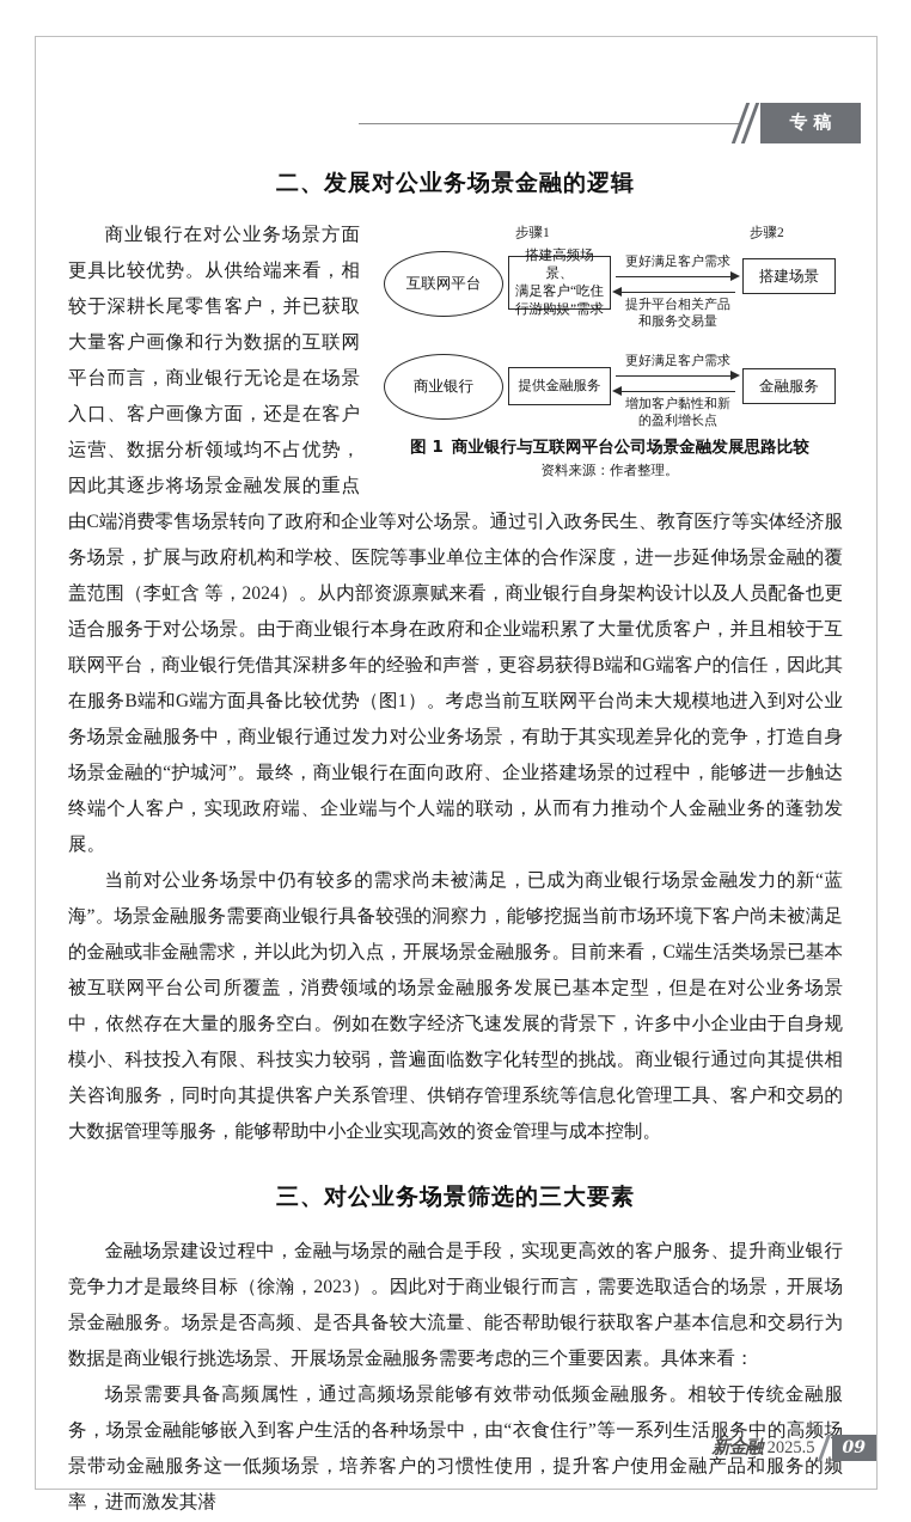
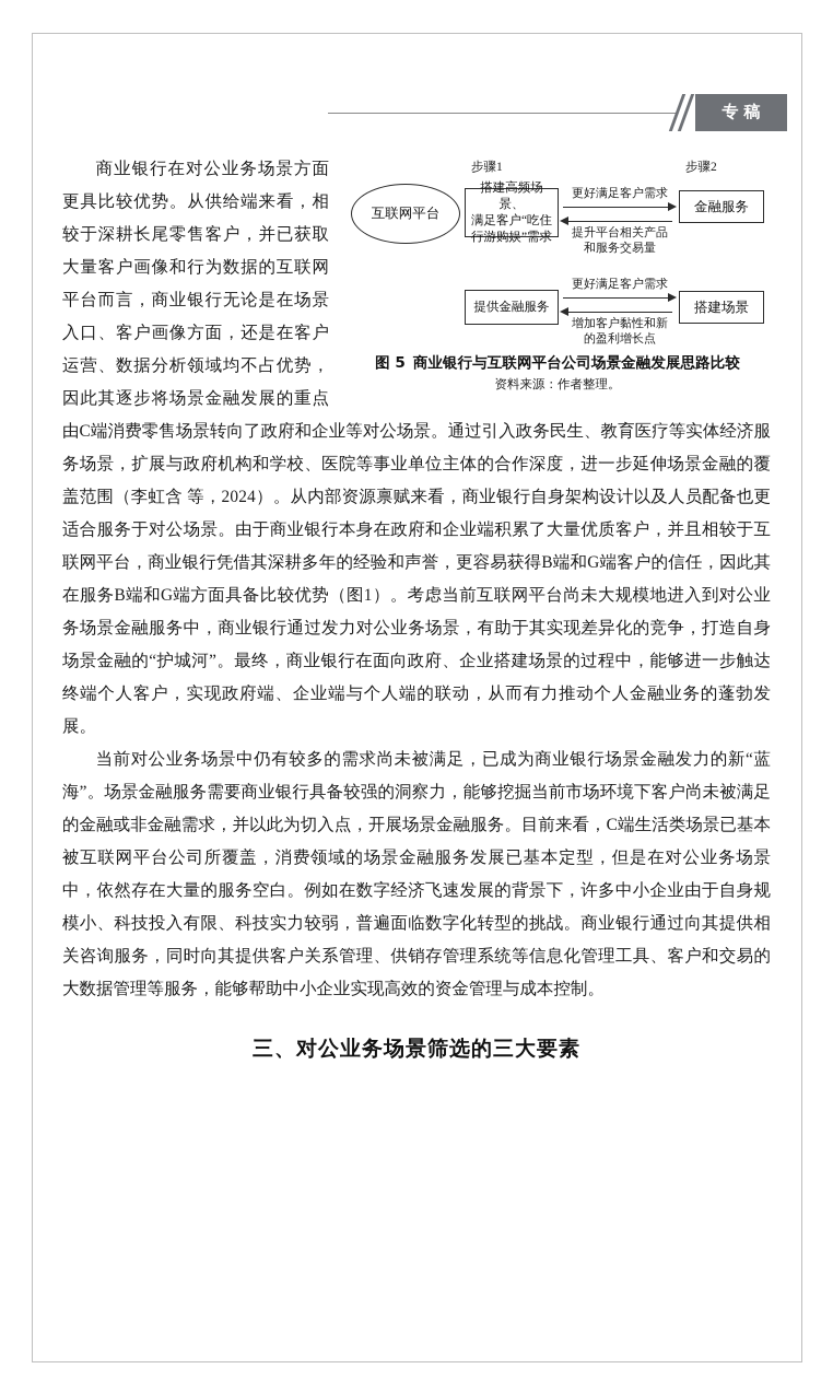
  专稿
- 二、发展对公业务场景金融的逻辑
  步骤1
  步骤2
  互联网平台
  搭建高频场景、
  满足客户“吃住
  行游购娱”需求
  更好满足客户需求
  提升平台相关产品
  和服务交易量
- 搭建场景
+ 金融服务
- 商业银行
  提供金融服务
  更好满足客户需求
  增加客户黏性和新
  的盈利增长点
- 金融服务
+ 搭建场景
- 图 1 商业银行与互联网平台公司场景金融发展思路比较
+ 图 5 商业银行与互联网平台公司场景金融发展思路比较
  资料来源：作者整理。
  商业银行在对公业务场景方面更具比较优势。从供给端来看，相较于深耕长尾零售客户，并已获取大量客户画像和行为数据的互联网平台而言，商业银行无论是在场景入口、客户画像方面，还是在客户运营、数据分析领域均不占优势，因此其逐步将场景金融发展的重点由C端消费零售场景转向了政府和企业等对公场景。通过引入政务民生、教育医疗等实体经济服务场景，扩展与政府机构和学校、医院等事业单位主体的合作深度，进一步延伸场景金融的覆盖范围（李虹含 等，2024）。从内部资源禀赋来看，商业银行自身架构设计以及人员配备也更适合服务于对公场景。由于商业银行本身在政府和企业端积累了大量优质客户，并且相较于互联网平台，商业银行凭借其深耕多年的经验和声誉，更容易获得B端和G端客户的信任，因此其在服务B端和G端方面具备比较优势（图1）。考虑当前互联网平台尚未大规模地进入到对公业务场景金融服务中，商业银行通过发力对公业务场景，有助于其实现差异化的竞争，打造自身场景金融的“护城河”。最终，商业银行在面向政府、企业搭建场景的过程中，能够进一步触达终端个人客户，实现政府端、企业端与个人端的联动，从而有力推动个人金融业务的蓬勃发展。
  当前对公业务场景中仍有较多的需求尚未被满足，已成为商业银行场景金融发力的新“蓝海”。场景金融服务需要商业银行具备较强的洞察力，能够挖掘当前市场环境下客户尚未被满足的金融或非金融需求，并以此为切入点，开展场景金融服务。目前来看，C端生活类场景已基本被互联网平台公司所覆盖，消费领域的场景金融服务发展已基本定型，但是在对公业务场景中，依然存在大量的服务空白。例如在数字经济飞速发展的背景下，许多中小企业由于自身规模小、科技投入有限、科技实力较弱，普遍面临数字化转型的挑战。商业银行通过向其提供相关咨询服务，同时向其提供客户关系管理、供销存管理系统等信息化管理工具、客户和交易的大数据管理等服务，能够帮助中小企业实现高效的资金管理与成本控制。
  三、对公业务场景筛选的三大要素
- 金融场景建设过程中，金融与场景的融合是手段，实现更高效的客户服务、提升商业银行竞争力才是最终目标（徐瀚，2023）。因此对于商业银行而言，需要选取适合的场景，开展场景金融服务。场景是否高频、是否具备较大流量、能否帮助银行获取客户基本信息和交易行为数据是商业银行挑选场景、开展场景金融服务需要考虑的三个重要因素。具体来看：
- 场景需要具备高频属性，通过高频场景能够有效带动低频金融服务。相较于传统金融服务，场景金融能够嵌入到客户生活的各种场景中，由“衣食住行”等一系列生活服务中的高频场景带动金融服务这一低频场景，培养客户的习惯性使用，提升客户使用金融产品和服务的频率，进而激发其潜
- 新金融
- 2025.5
- 09
